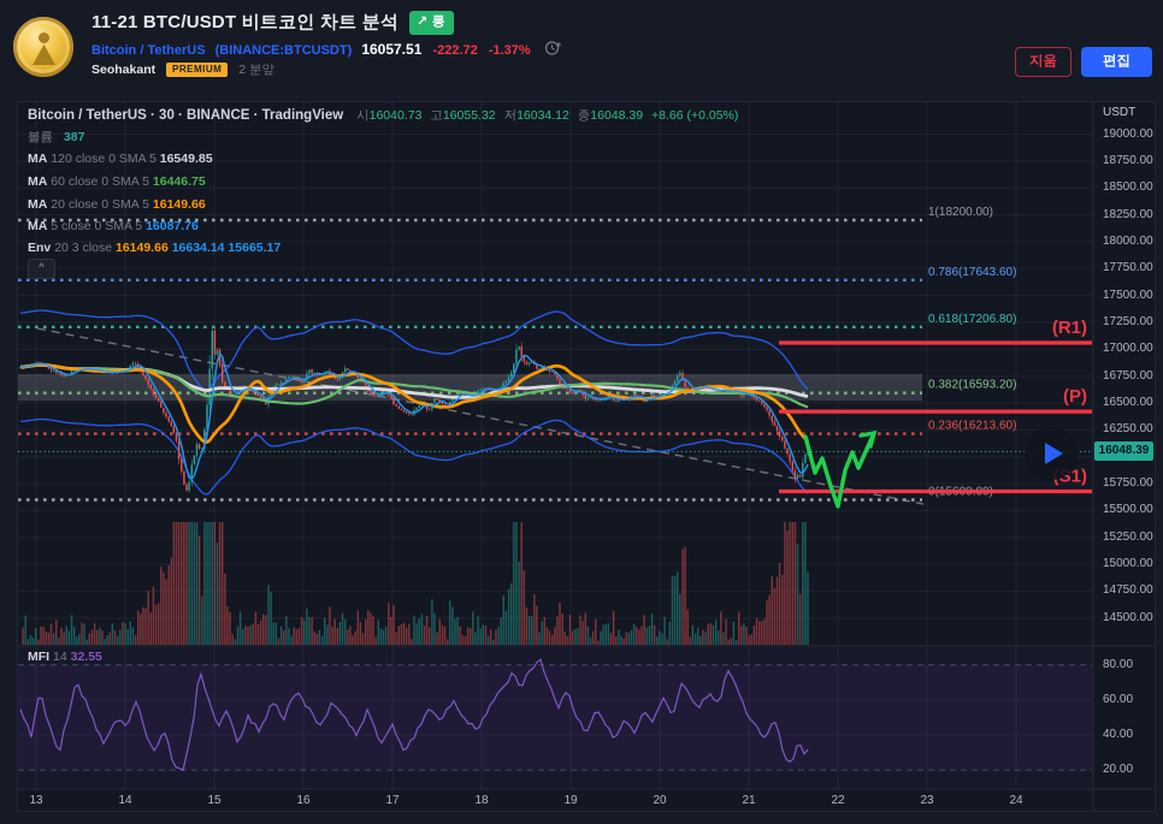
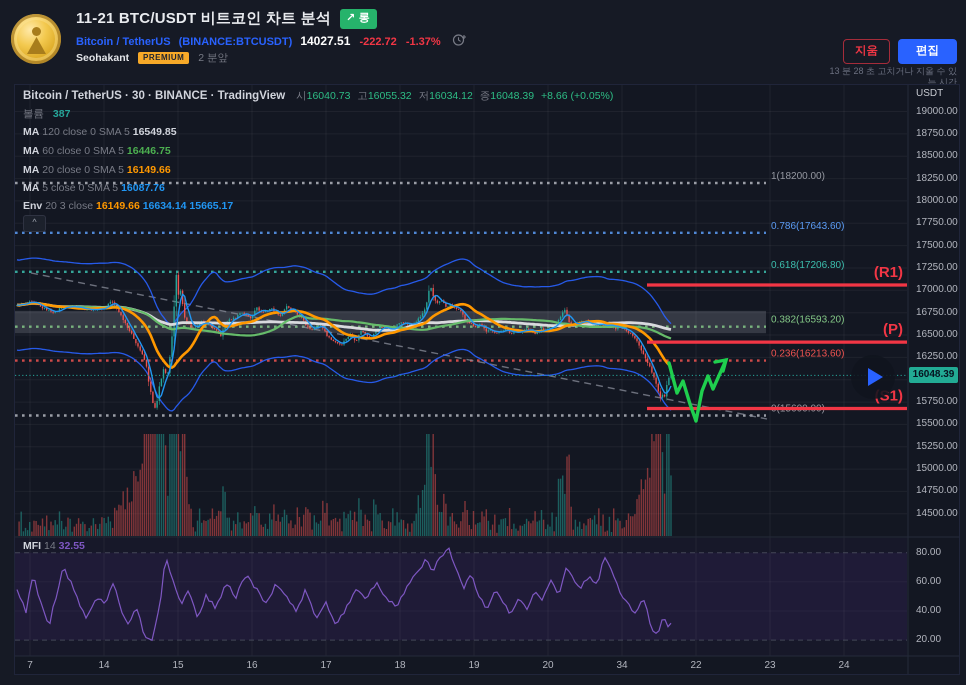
  11-21 BTC/USDT 비트코인 차트 분석 ↗ 롱
- Bitcoin / TetherUS (BINANCE:BTCUSDT) 16057.51 -222.72 -1.37%
+ Bitcoin / TetherUS (BINANCE:BTCUSDT) 14027.51 -222.72 -1.37%
  Seohakant PREMIUM 2 분앞
  지움
  편집
+ 13 분 28 초 고치거나 지울 수 있
+ 는 시간
  1(18200.00)
  0.786(17643.60)
  0.618(17206.80)
  0.382(16593.20)
  0.236(16213.60)
  (R1)
  (P)
  (S1)
  Bitcoin / TetherUS · 30 · BINANCE · TradingView 시16040.73 고16055.32 저16034.12 종16048.39 +8.66 (+0.05%)
  볼륨 387
  MA 120 close 0 SMA 5 16549.85
  MA 60 close 0 SMA 5 16446.75
  MA 20 close 0 SMA 5 16149.66
  MA 5 close 0 SMA 5 16087.76
  Env 20 3 close 16149.66 16634.14 15665.17
  ^
  MFI 14 32.55
  USDT
  19000.00
  18750.00
  18500.00
  18250.00
  18000.00
  17750.00
  17500.00
  17250.00
  17000.00
  16750.00
  16500.00
  16250.00
  15750.00
  15500.00
  15250.00
  15000.00
  14750.00
  14500.00
  80.00
  60.00
  40.00
  20.00
- 13
+ 7
  14
  15
  16
  17
  18
  19
  20
- 21
+ 34
  22
  23
  24
  16048.39
